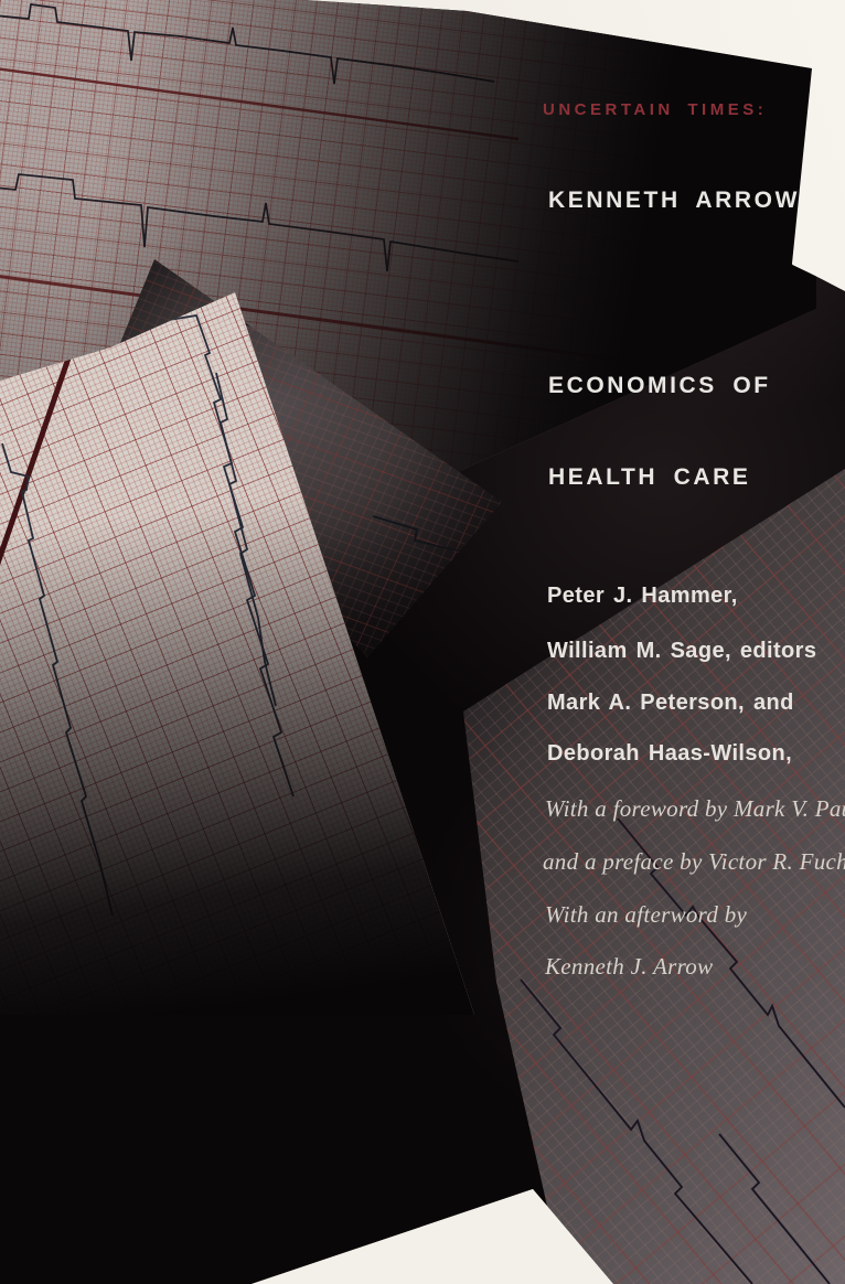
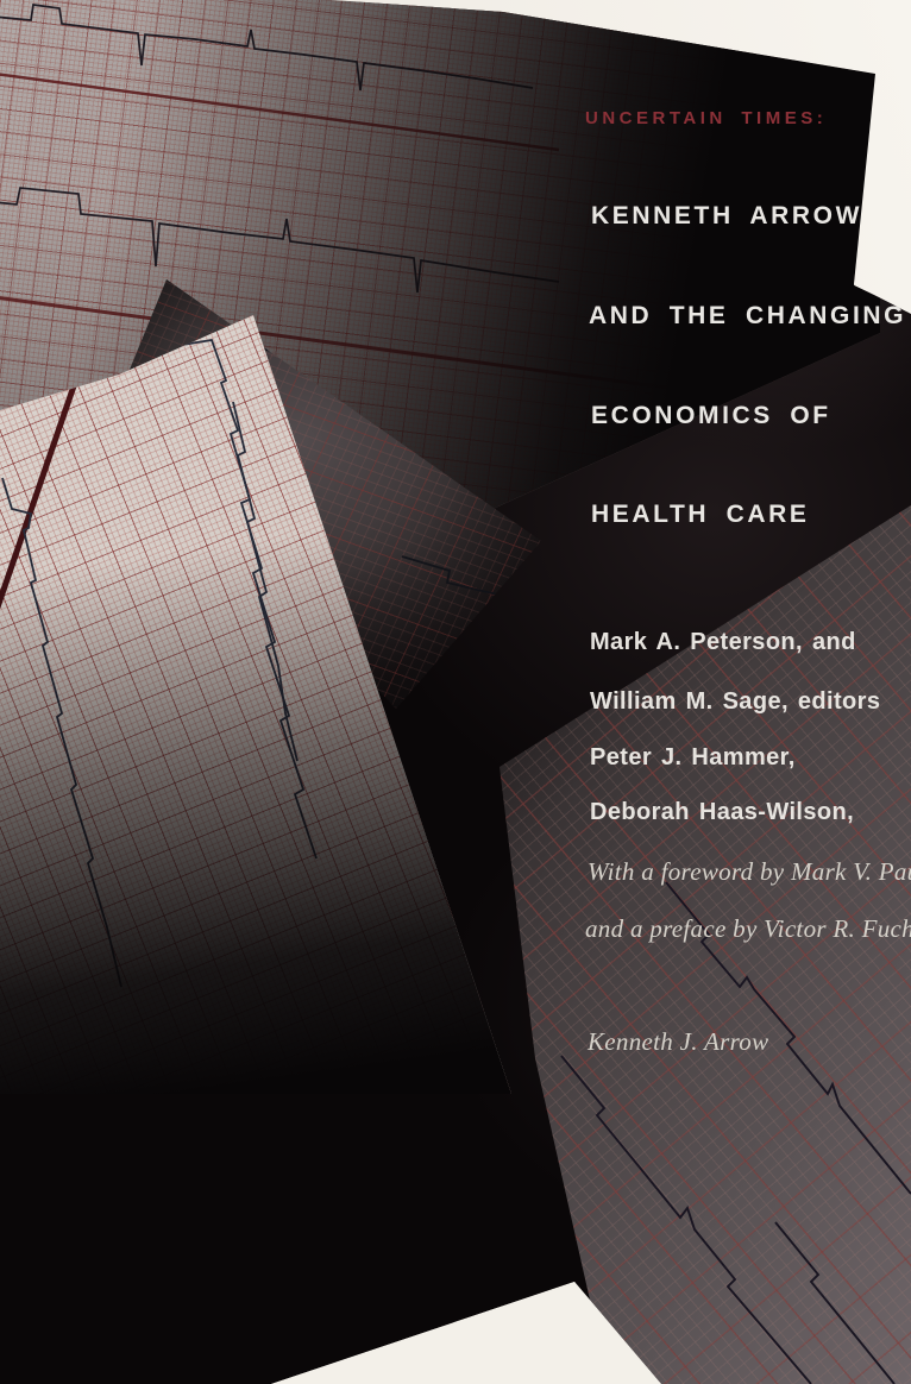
  UNCERTAIN TIMES:
  KENNETH ARROW
+ AND THE CHANGING
  ECONOMICS OF
  HEALTH CARE
- Peter J. Hammer,
+ Mark A. Peterson, and
  William M. Sage, editors
- Mark A. Peterson, and
+ Peter J. Hammer,
  Deborah Haas-Wilson,
  With a foreword by Mark V. Pa
  and a preface by Victor R. Fuch
- With an afterword by
  Kenneth J. Arrow
